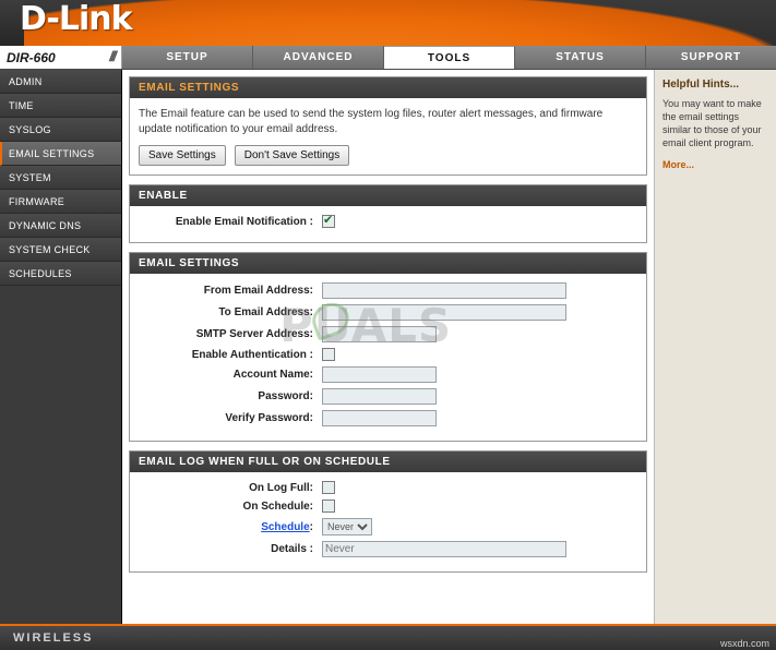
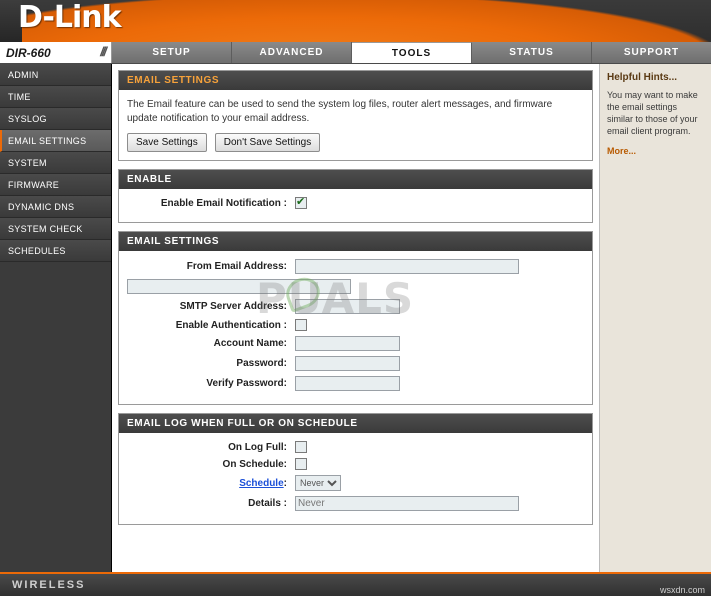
  D-Link
  DIR-660
  ///
  SETUP
  ADVANCED
  TOOLS
  STATUS
  SUPPORT
  ADMIN
  TIME
  SYSLOG
  EMAIL SETTINGS
  SYSTEM
  FIRMWARE
  DYNAMIC DNS
  SYSTEM CHECK
  SCHEDULES
  EMAIL SETTINGS
  The Email feature can be used to send the system log files, router alert messages, and firmware update notification to your email address.
  Save Settings
  Don't Save Settings
  ENABLE
  Enable Email Notification :
  EMAIL SETTINGS
  From Email Address:
- To Email Address:
  SMTP Server Address:
  Enable Authentication :
  Account Name:
  Password:
  Verify Password:
  EMAIL LOG WHEN FULL OR ON SCHEDULE
  On Log Full:
  On Schedule:
  Schedule:
  Never
  Details :
  Never
  Helpful Hints...
  You may want to make the email settings similar to those of your email client program.
  More...
  PUALS
  WIRELESS
  wsxdn.com
